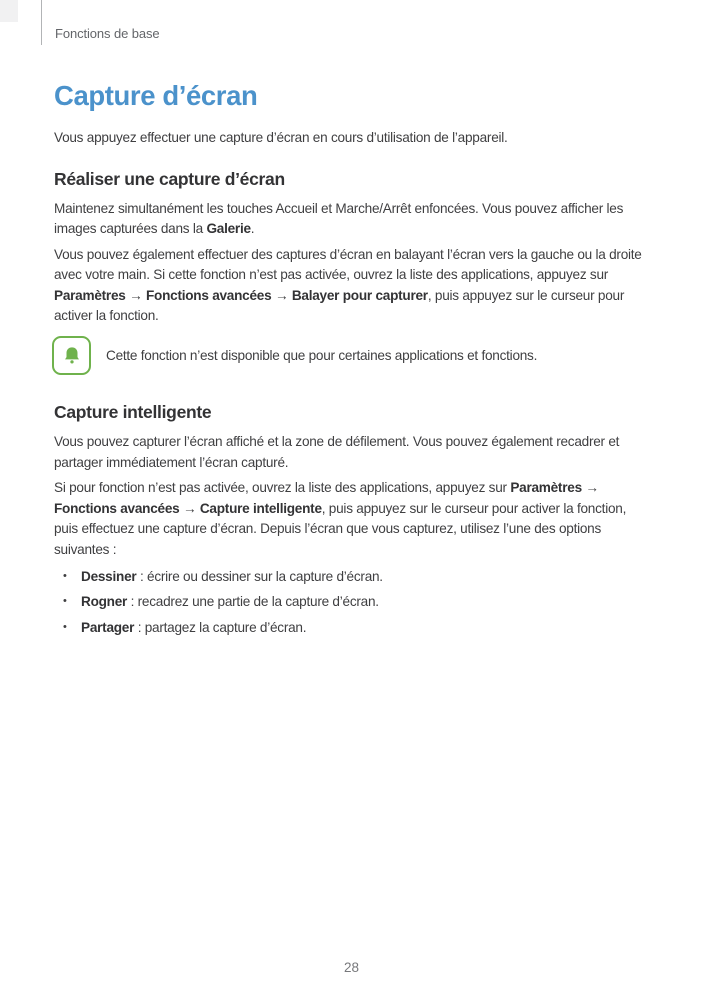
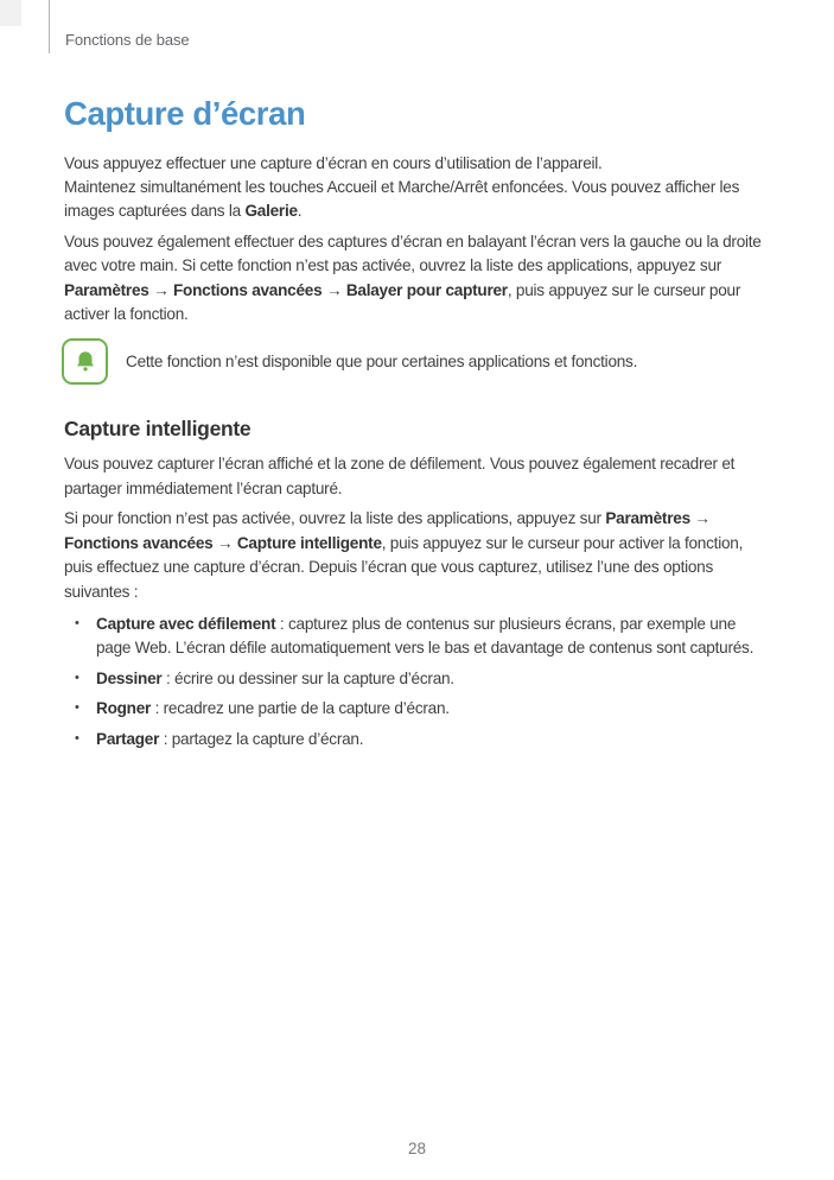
  Fonctions de base
  Capture d’écran
  Vous appuyez effectuer une capture d’écran en cours d’utilisation de l’appareil.
- Réaliser une capture d’écran
  Maintenez simultanément les touches Accueil et Marche/Arrêt enfoncées. Vous pouvez afficher les images capturées dans la Galerie.
  Vous pouvez également effectuer des captures d’écran en balayant l’écran vers la gauche ou la droite avec votre main. Si cette fonction n’est pas activée, ouvrez la liste des applications, appuyez sur Paramètres → Fonctions avancées → Balayer pour capturer, puis appuyez sur le curseur pour activer la fonction.
  Cette fonction n’est disponible que pour certaines applications et fonctions.
  Capture intelligente
  Vous pouvez capturer l’écran affiché et la zone de défilement. Vous pouvez également recadrer et partager immédiatement l’écran capturé.
  Si pour fonction n’est pas activée, ouvrez la liste des applications, appuyez sur Paramètres → Fonctions avancées → Capture intelligente, puis appuyez sur le curseur pour activer la fonction, puis effectuez une capture d’écran. Depuis l’écran que vous capturez, utilisez l’une des options suivantes :
+ Capture avec défilement : capturez plus de contenus sur plusieurs écrans, par exemple une page Web. L’écran défile automatiquement vers le bas et davantage de contenus sont capturés.
  Dessiner : écrire ou dessiner sur la capture d’écran.
  Rogner : recadrez une partie de la capture d’écran.
  Partager : partagez la capture d’écran.
  28
